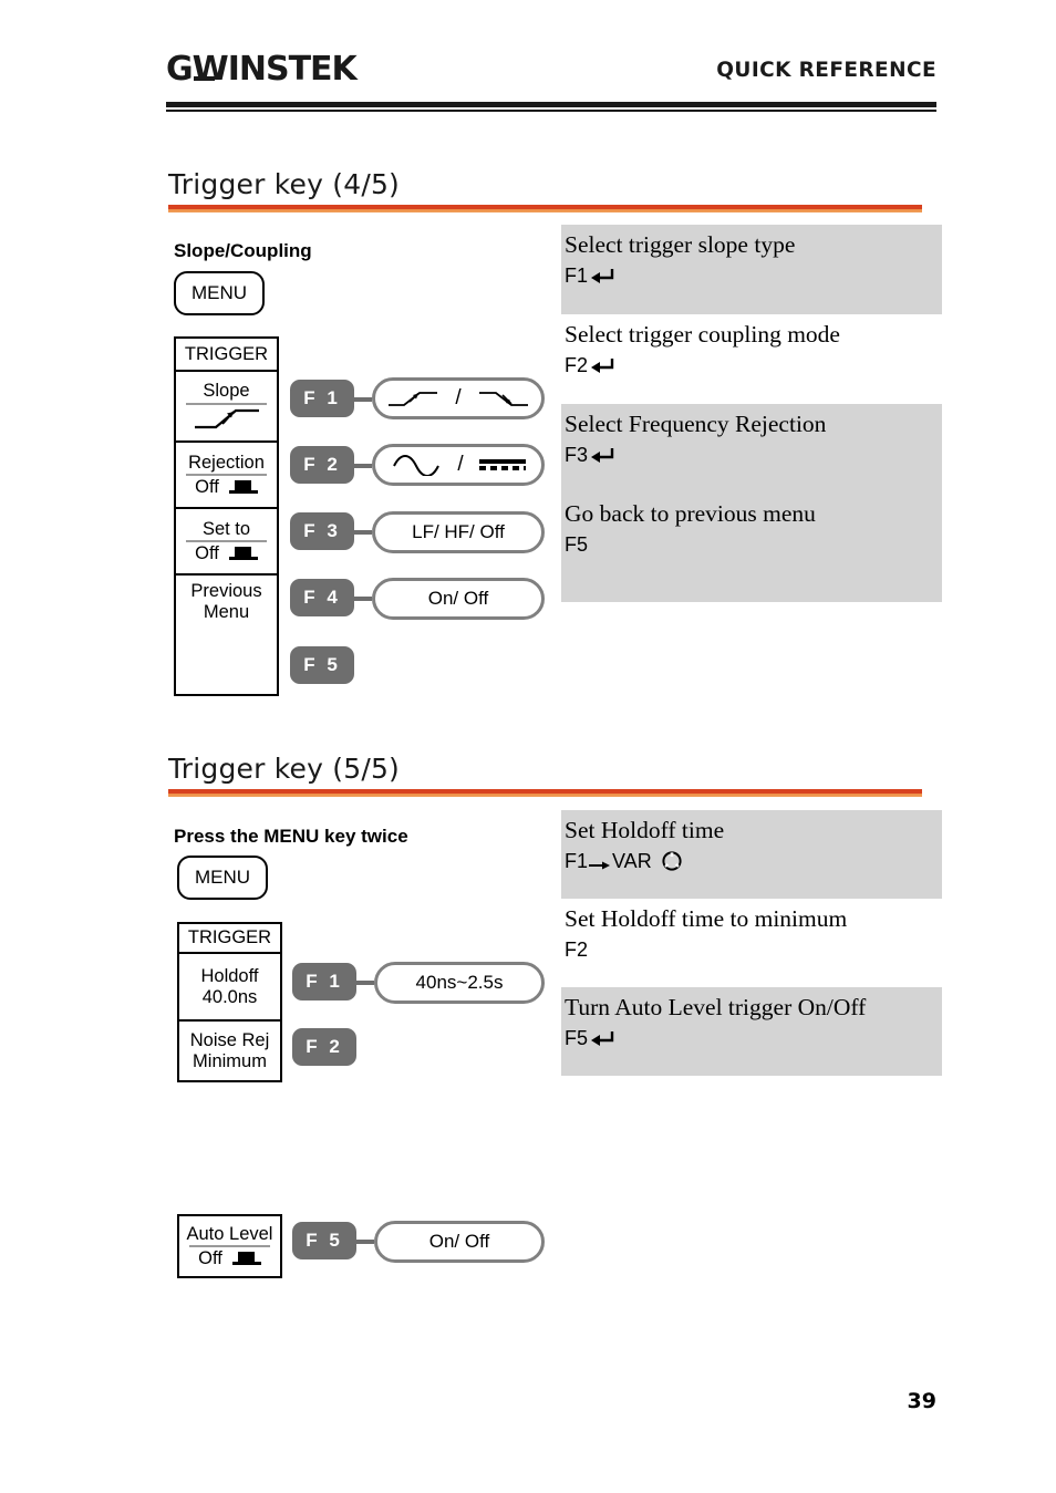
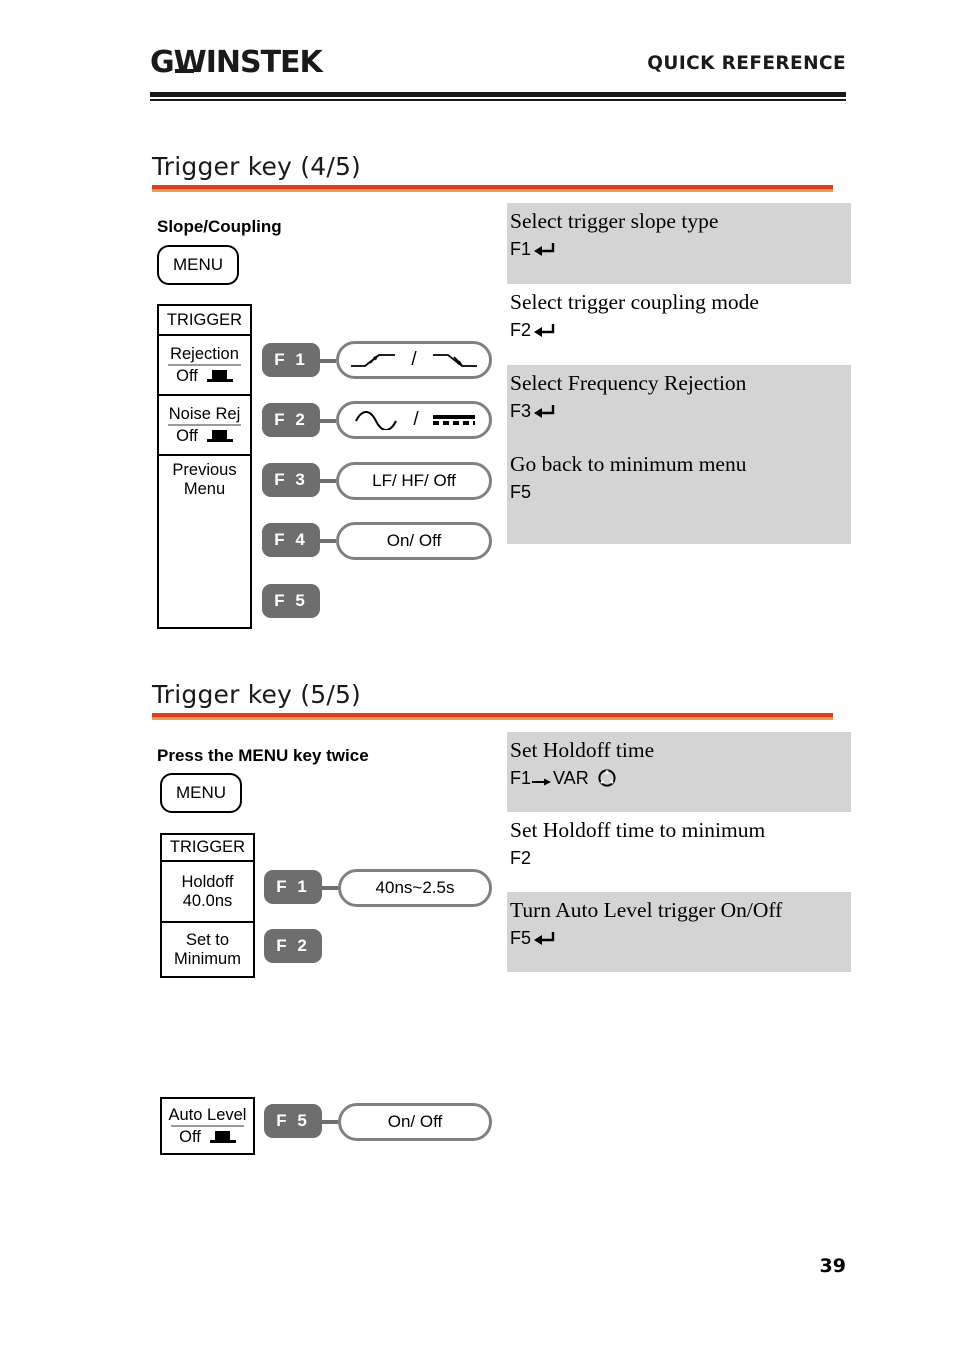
  GWINSTEK
  QUICK REFERENCE
  Trigger key (4/5)
  Slope/Coupling
  MENU
  TRIGGER
- Slope
  Rejection
  Off
- Set to
+ Noise Rej
  Off
  Previous
  Menu
  F 1
  /
  F 2
  /
  F 3
  LF/ HF/ Off
  F 4
  On/ Off
  F 5
  Select trigger slope type
  F1
  Select trigger coupling mode
  F2
  Select Frequency Rejection
  F3
- Go back to previous menu
+ Go back to minimum menu
  F5
  Trigger key (5/5)
  Press the MENU key twice
  MENU
  TRIGGER
  Holdoff
  40.0ns
- Noise Rej
+ Set to
  Minimum
  F 1
  40ns~2.5s
  F 2
  Auto Level
  Off
  F 5
  On/ Off
  Set Holdoff time
  F1
  VAR
  Set Holdoff time to minimum
  F2
  Turn Auto Level trigger On/Off
  F5
  39
